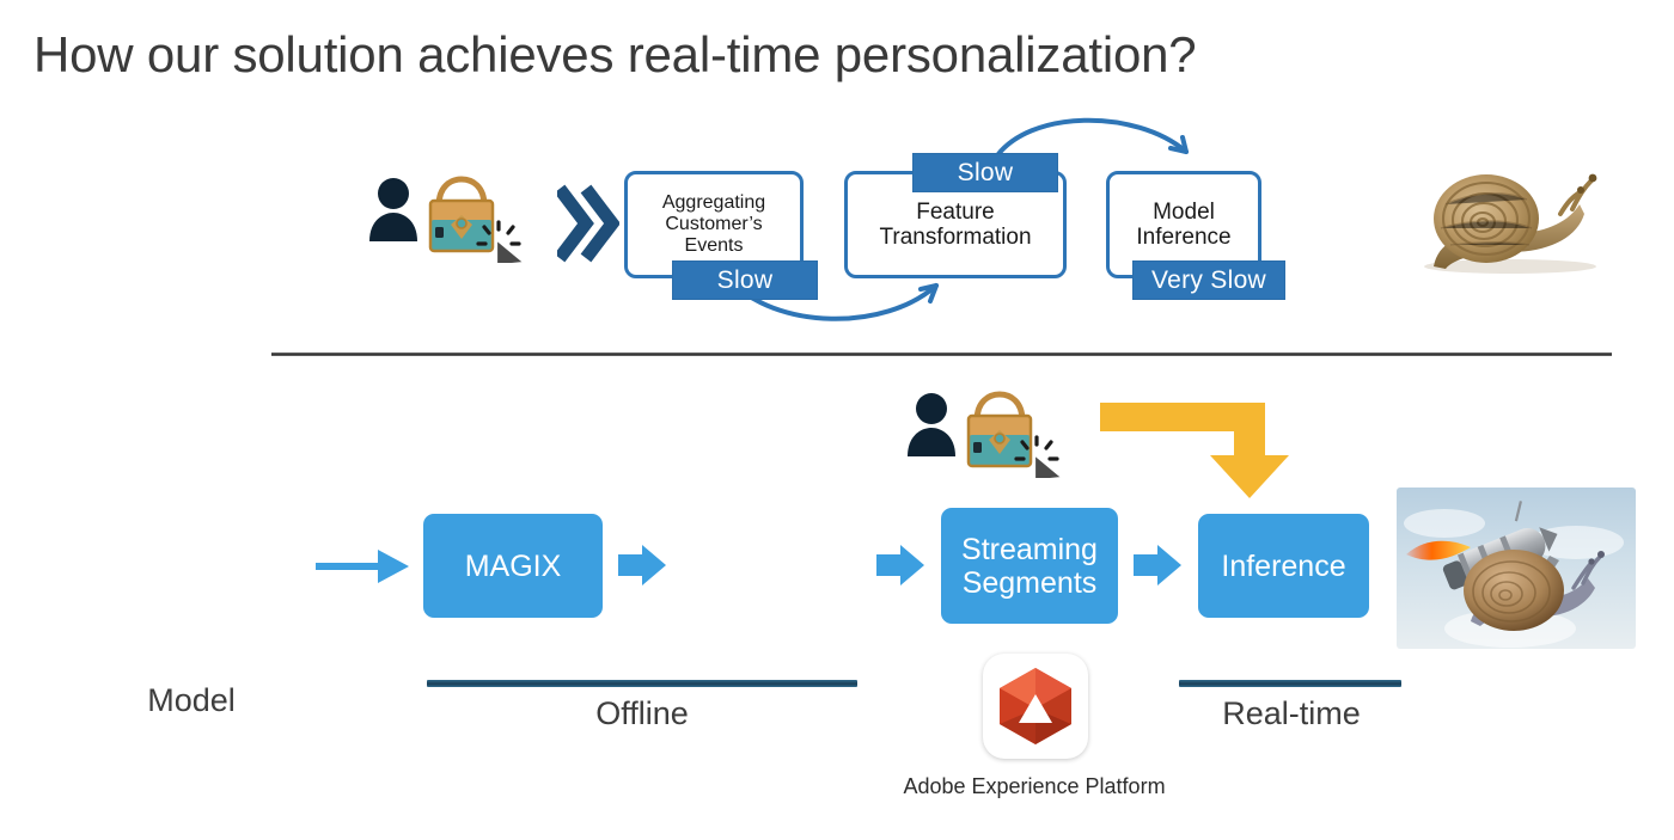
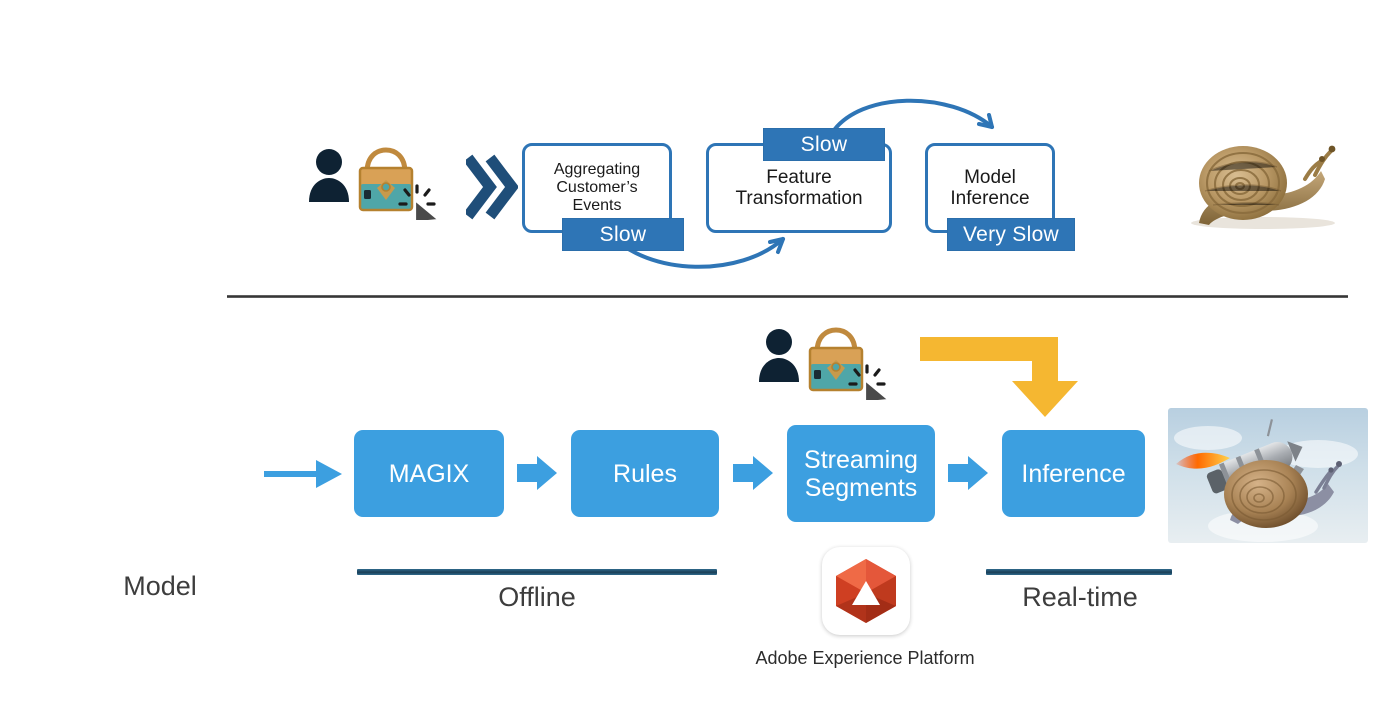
- How our solution achieves real-time personalization?
  Aggregating
  Customer’s
  Events
  Feature
  Transformation
  Model
  Inference
  Slow
  Slow
  Very Slow
  Model
  MAGIX
+ Rules
  Streaming
  Segments
  Inference
  Offline
  Real-time
  Adobe Experience Platform
